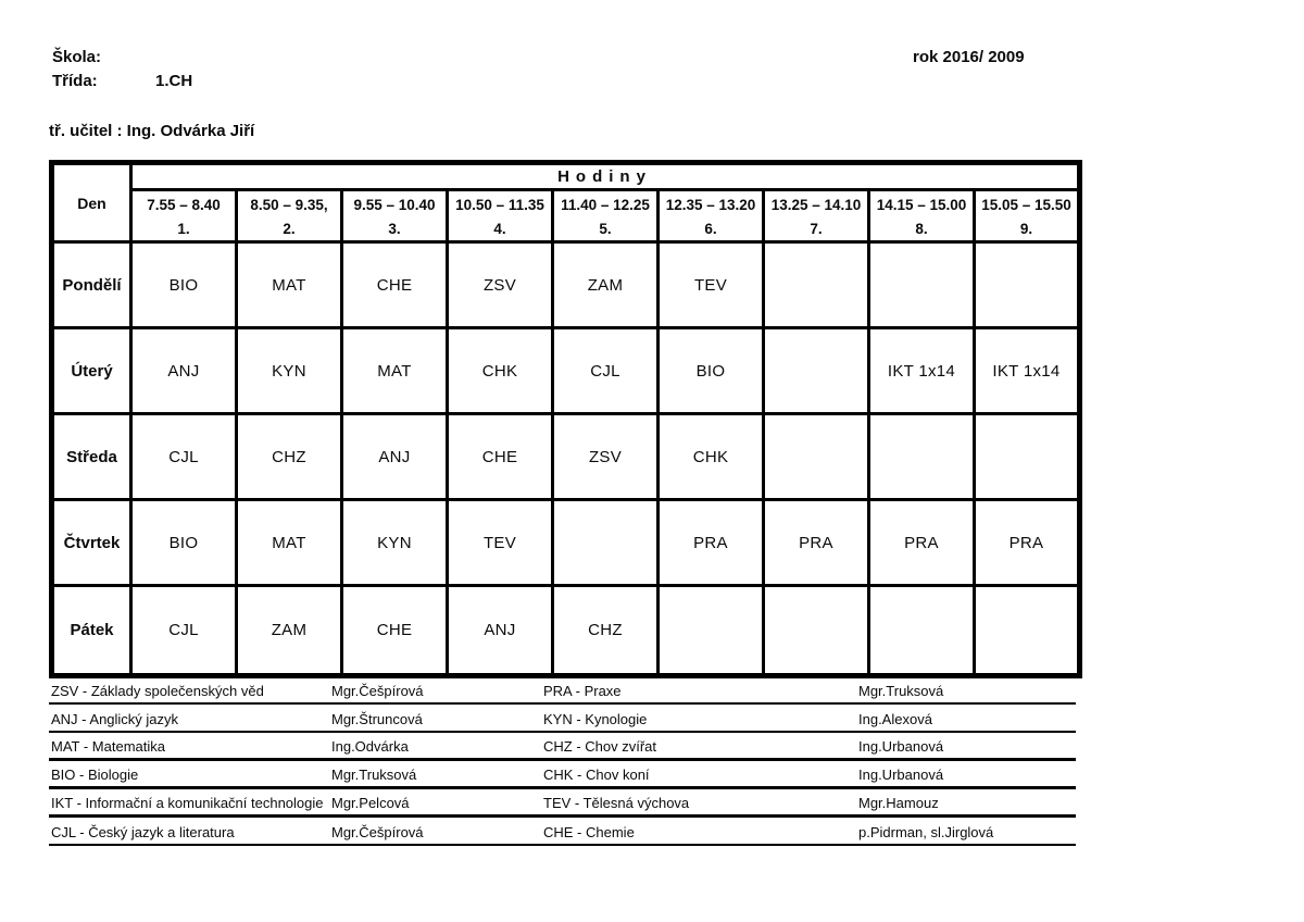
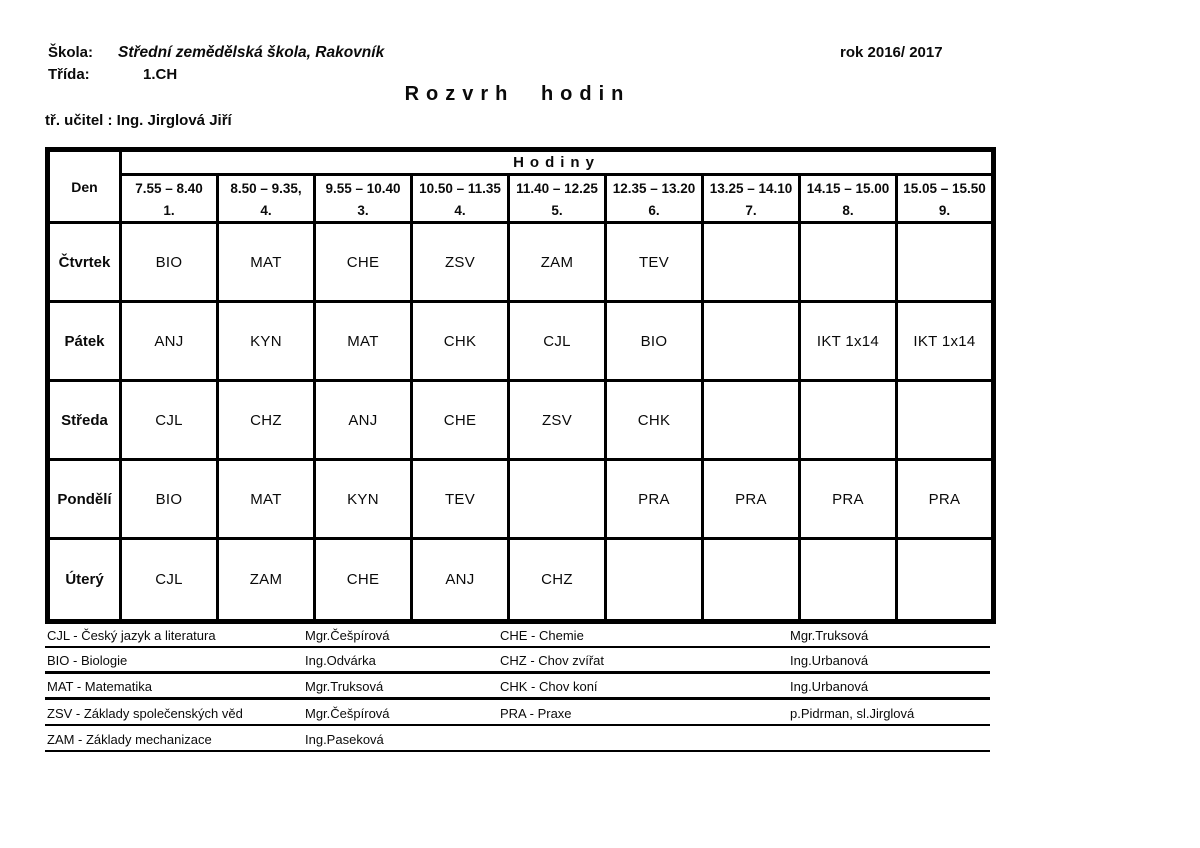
  Škola:
+ Střední zemědělská škola, Rakovník
- rok 2016/ 2009
+ rok 2016/ 2017
  Třída:
  1.CH
+ Rozvrh hodin
- tř. učitel : Ing. Odvárka Jiří
+ tř. učitel : Ing. Jirglová Jiří
  Den	Hodiny
- 7.55 – 8.401.	8.50 – 9.35,2.	9.55 – 10.403.	10.50 – 11.354.	11.40 – 12.255.	12.35 – 13.206.	13.25 – 14.107.	14.15 – 15.008.	15.05 – 15.509.
+ 7.55 – 8.401.	8.50 – 9.35,4.	9.55 – 10.403.	10.50 – 11.354.	11.40 – 12.255.	12.35 – 13.206.	13.25 – 14.107.	14.15 – 15.008.	15.05 – 15.509.
- Pondělí	BIO	MAT	CHE	ZSV	ZAM	TEV
+ Čtvrtek	BIO	MAT	CHE	ZSV	ZAM	TEV
- Úterý	ANJ	KYN	MAT	CHK	CJL	BIO		IKT 1x14	IKT 1x14
+ Pátek	ANJ	KYN	MAT	CHK	CJL	BIO		IKT 1x14	IKT 1x14
  Středa	CJL	CHZ	ANJ	CHE	ZSV	CHK
- Čtvrtek	BIO	MAT	KYN	TEV		PRA	PRA	PRA	PRA
+ Pondělí	BIO	MAT	KYN	TEV		PRA	PRA	PRA	PRA
- Pátek	CJL	ZAM	CHE	ANJ	CHZ
+ Úterý	CJL	ZAM	CHE	ANJ	CHZ
- ZSV - Základy společenských věd
+ CJL - Český jazyk a literatura
  Mgr.Češpírová
- PRA - Praxe
+ CHE - Chemie
  Mgr.Truksová
- ANJ - Anglický jazyk
- Mgr.Štruncová
- KYN - Kynologie
- Ing.Alexová
- MAT - Matematika
+ BIO - Biologie
  Ing.Odvárka
  CHZ - Chov zvířat
  Ing.Urbanová
- BIO - Biologie
+ MAT - Matematika
  Mgr.Truksová
  CHK - Chov koní
  Ing.Urbanová
- IKT - Informační a komunikační technologie
- Mgr.Pelcová
- TEV - Tělesná výchova
- Mgr.Hamouz
- CJL - Český jazyk a literatura
+ ZSV - Základy společenských věd
  Mgr.Češpírová
- CHE - Chemie
+ PRA - Praxe
  p.Pidrman, sl.Jirglová
+ ZAM - Základy mechanizace
+ Ing.Paseková
